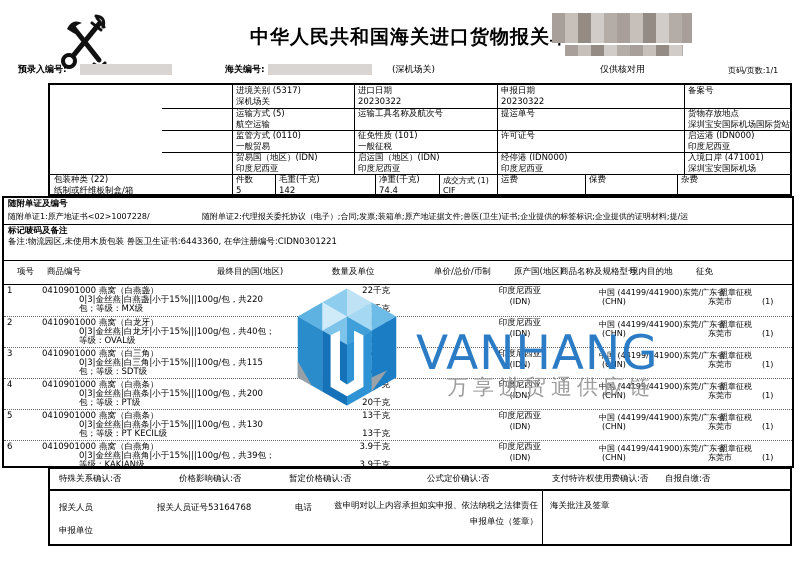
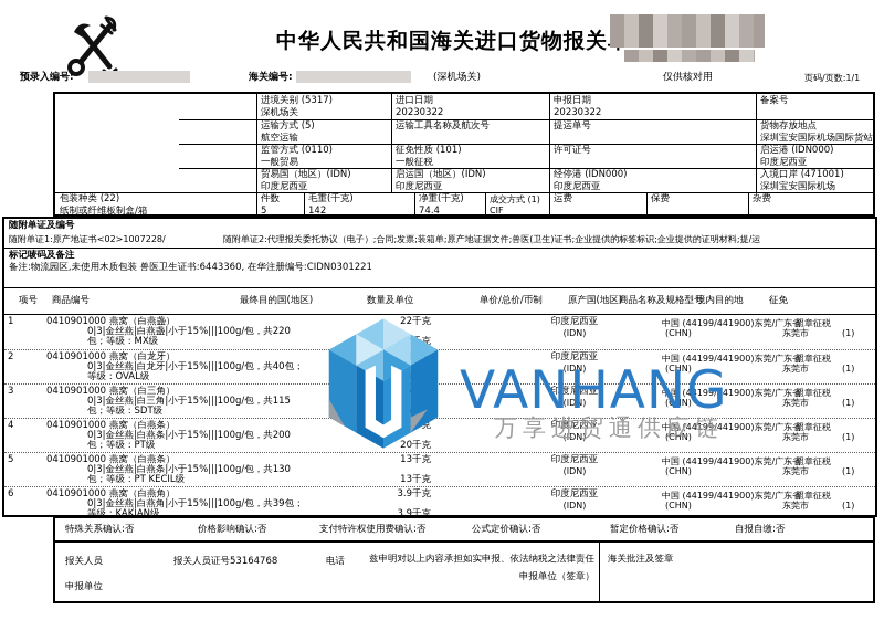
  中华人民共和国海关进口货物报关
  预录入编号:
  海关编号:
  (深机场关)
  仅供核对用
  页码/页数:1/1
  进境关别 (5317)
  深机场关
  进口日期
  20230322
  申报日期
  20230322
  备案号
  运输方式 (5)
  航空运输
  运输工具名称及航次号
  提运单号
  货物存放地点
  深圳宝安国际机场国际货站
  监管方式 (0110)
  一般贸易
  征免性质 (101)
  一般征税
  许可证号
  启运港 (IDN000)
  印度尼西亚
  贸易国（地区）(IDN)
  印度尼西亚
  启运国（地区）(IDN)
  印度尼西亚
  经停港 (IDN000)
  印度尼西亚
  入境口岸 (471001)
  深圳宝安国际机场
  包装种类 (22)
  纸制或纤维板制盒/箱
  件数
  5
  毛重(千克)
  142
  净重(千克)
  74.4
  成交方式 (1)
  CIF
  运费
  保费
  杂费
  随附单证及编号
  随附单证1:原产地证书<02>1007228/
  随附单证2:代理报关委托协议（电子）;合同;发票;装箱单;原产地证据文件;兽医(卫生)证书;企业提供的标签标识;企业提供的证明材料;提/运
  标记唛码及备注
  备注:物流园区,未使用木质包装 兽医卫生证书:6443360, 在华注册编号:CIDN0301221
  项号
  商品编号
  最终目的国(地区)
  数量及单位
  单价/总价/币制
  原产国(地区)
  商品名称及规格型号
  境内目的地
  征免
  1
  0410901000
  燕窝（白燕盏）
  22千克
  印度尼西亚
  中国 (44199/441900)东莞/广东省
  照章征税
  0|3|金丝燕|白燕盏|小于15%|||100g/包，共220
  (IDN)
  (CHN)
  东莞市
  (1)
  包；等级：MX级
  2
  0410901000
  燕窝（白龙牙）
  印度尼西亚
  中国 (44199/441900)东莞/广东省
  照章征税
  0|3|金丝燕|白龙牙|小于15%|||100g/包，共40包；
  (IDN)
  (CHN)
  东莞市
  (1)
  等级：OVAL级
  3
  0410901000
  燕窝（白三角）
  印度尼西亚
  中国 (44199/441900)东莞/广东省
  照章征税
  0|3|金丝燕|白三角|小于15%|||100g/包，共115
  (IDN)
  (CHN)
  东莞市
  (1)
  包；等级：SDT级
  4
  0410901000
  燕窝（白燕条）
  印度尼西亚
  中国 (44199/441900)东莞/广东省
  照章征税
  0|3|金丝燕|白燕条|小于15%|||100g/包，共200
  (IDN)
  (CHN)
  东莞市
  (1)
  包；等级：PT级
  20千克
  5
  0410901000
  燕窝（白燕条）
  13千克
  印度尼西亚
  中国 (44199/441900)东莞/广东省
  照章征税
  0|3|金丝燕|白燕条|小于15%|||100g/包，共130
  (IDN)
  (CHN)
  东莞市
  (1)
  包；等级：PT KECIL级
  13千克
  6
  0410901000
  燕窝（白燕角）
  3.9千克
  印度尼西亚
  中国 (44199/441900)东莞/广东省
  照章征税
  0|3|金丝燕|白燕角|小于15%|||100g/包，共39包；
  (IDN)
  (CHN)
  东莞市
  (1)
  等级：KAKIAN级
  3.9千克
  特殊关系确认:否
  价格影响确认:否
- 暂定价格确认:否
+ 支付特许权使用费确认:否
  公式定价确认:否
- 支付特许权使用费确认:否
+ 暂定价格确认:否
  自报自缴:否
  报关人员
  报关人员证号53164768
  电话
  兹申明对以上内容承担如实申报、依法纳税之法律责任
  申报单位（签章）
  申报单位
  海关批注及签章
  VANHANG
  万享进贸通供应链
